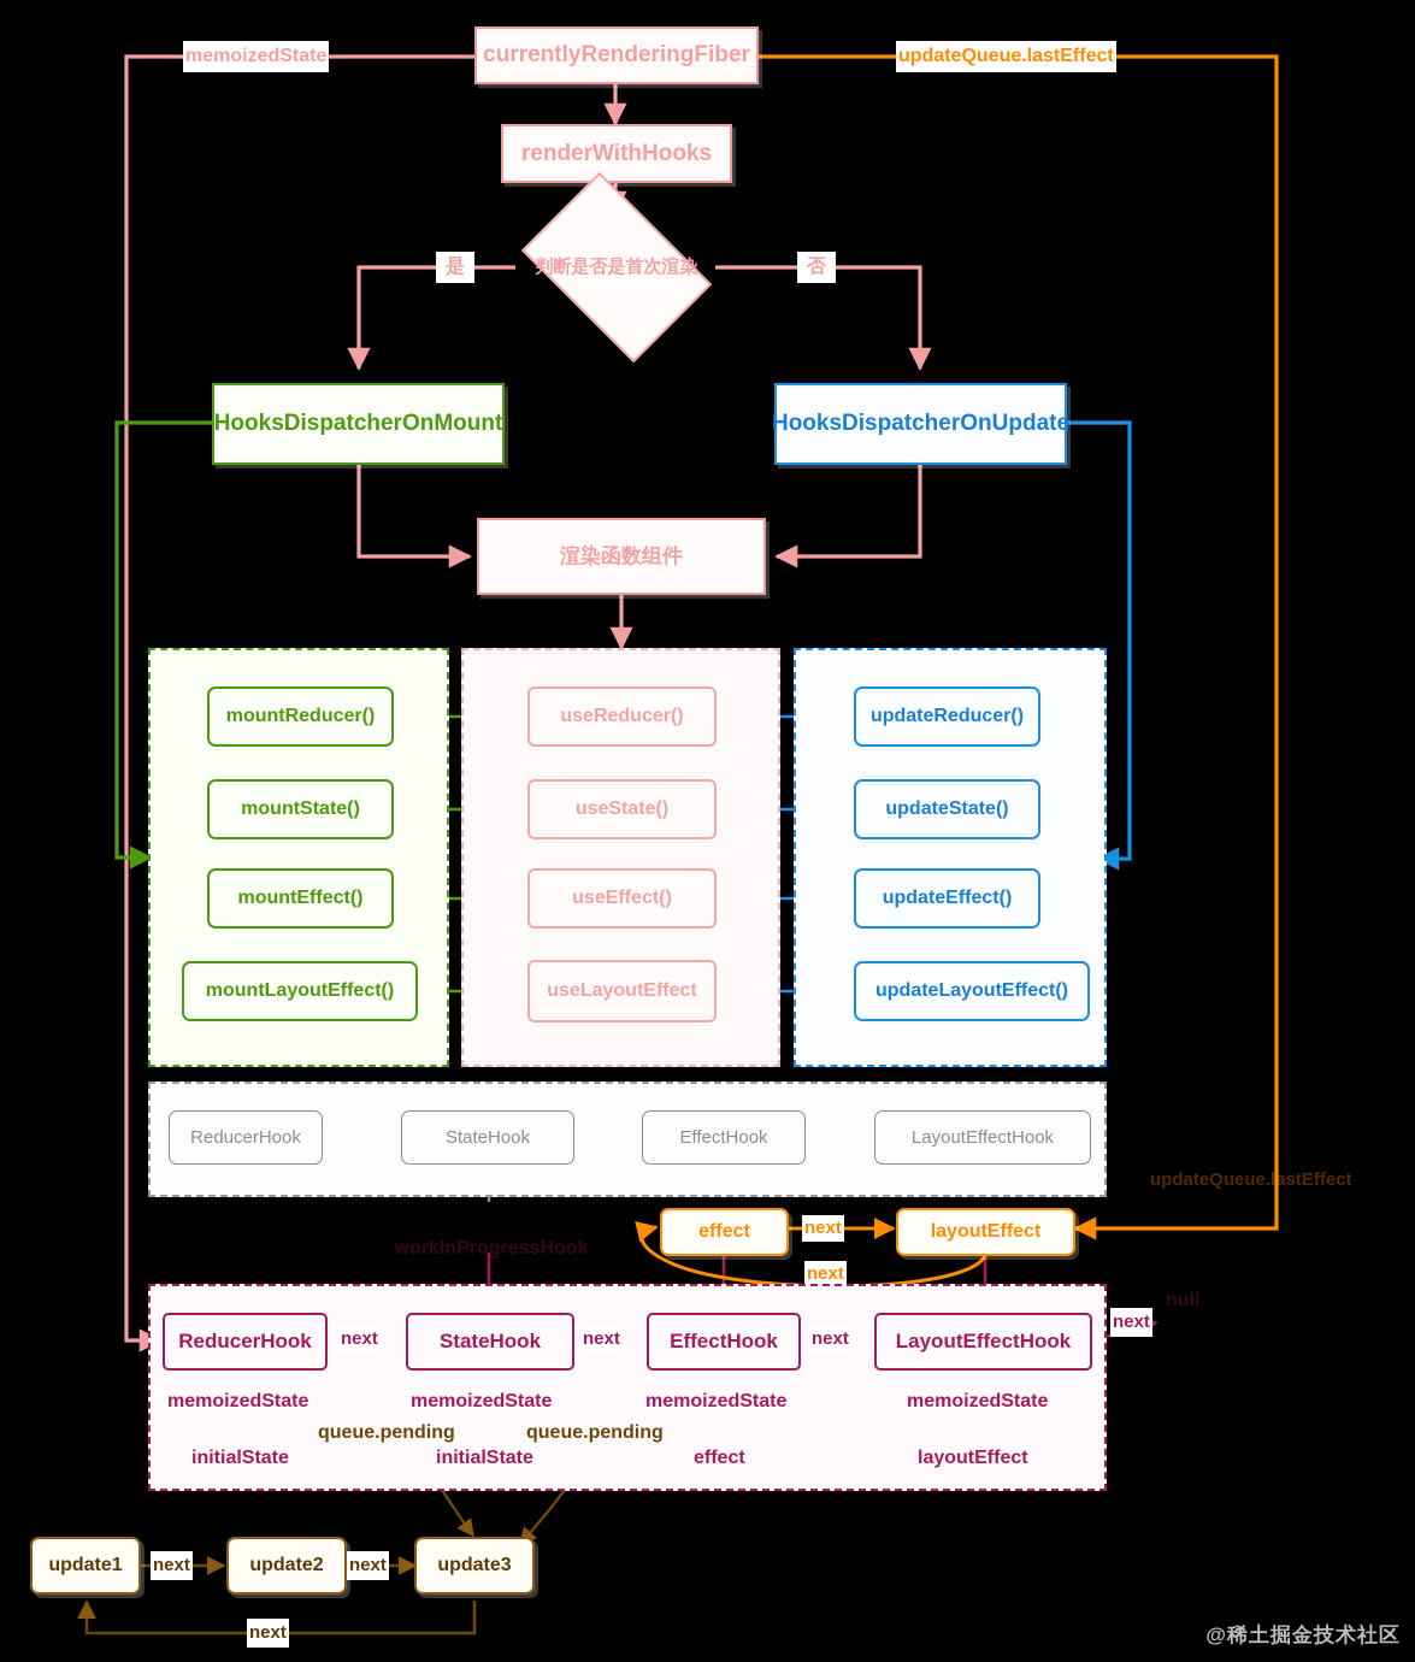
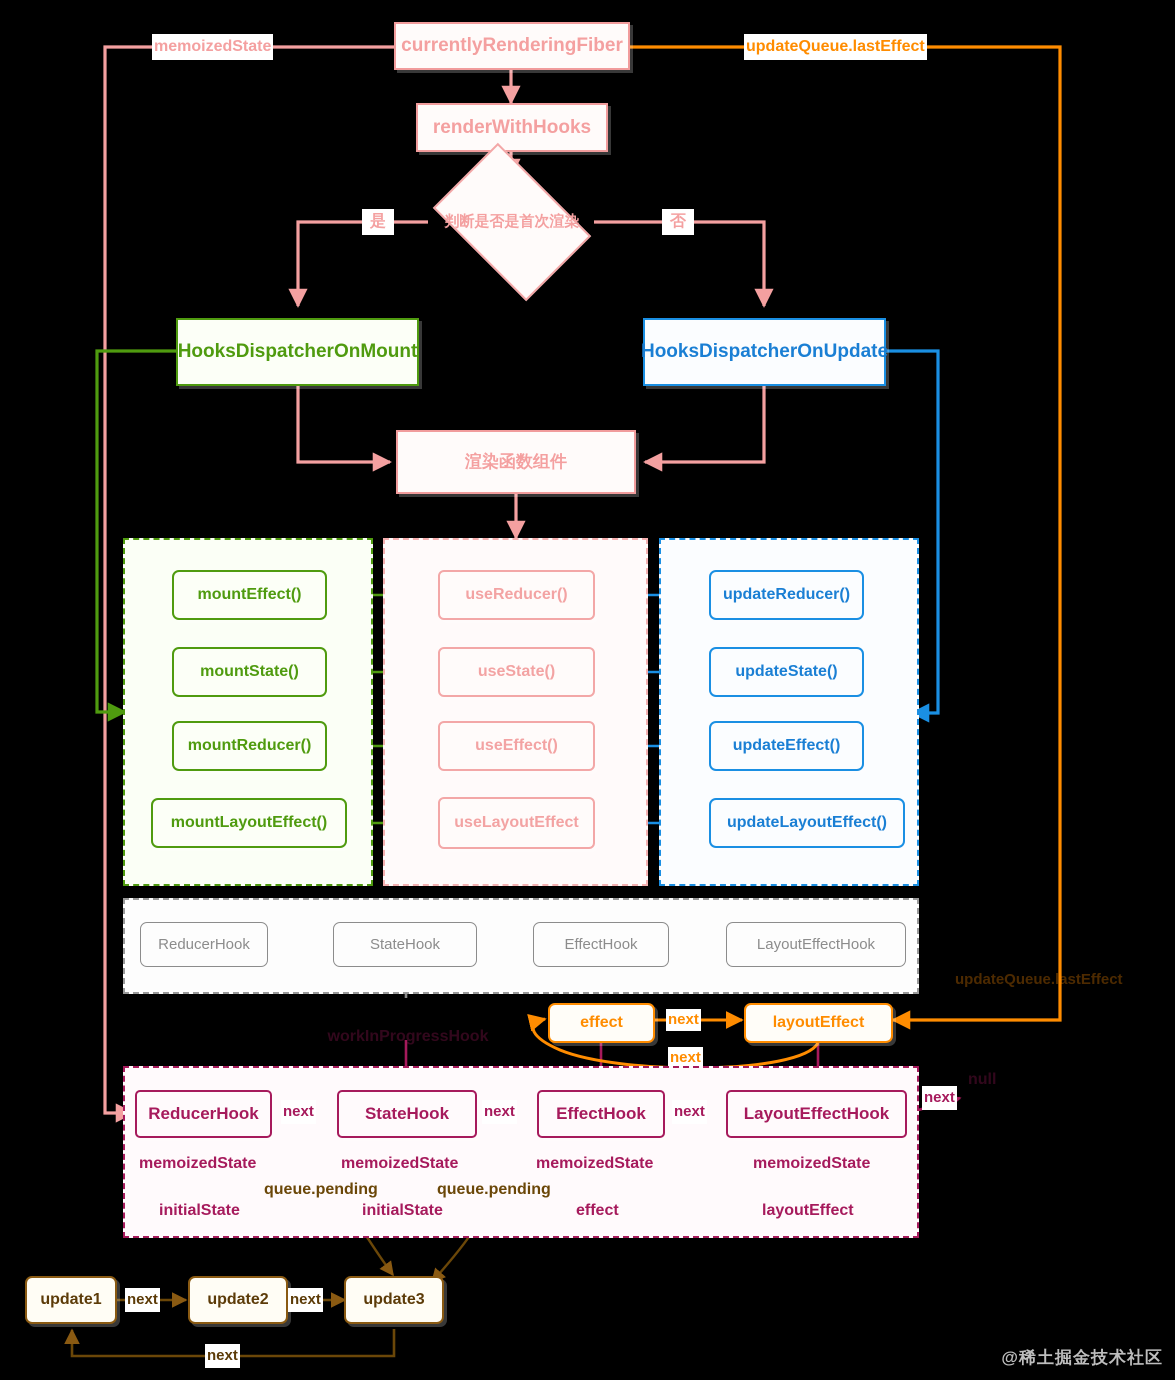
  currentlyRenderingFiber
  renderWithHooks
  判断是否是首次渲染
  是
  否
  memoizedState
  updateQueue.lastEffect
  HooksDispatcherOnMount
  HooksDispatcherOnUpdate
  渲染函数组件
- mountReducer()
+ mountEffect()
  mountState()
- mountEffect()
+ mountReducer()
  mountLayoutEffect()
  useReducer()
  useState()
  useEffect()
  useLayoutEffect
  updateReducer()
  updateState()
  updateEffect()
  updateLayoutEffect()
  ReducerHook
  StateHook
  EffectHook
  LayoutEffectHook
  workInProgressHook
  effect
  layoutEffect
  next
  next
  updateQueue.lastEffect
  ReducerHook
  StateHook
  EffectHook
  LayoutEffectHook
  next
  next
  next
  next
  null
  memoizedState
  memoizedState
  memoizedState
  memoizedState
  initialState
  initialState
  effect
  layoutEffect
  queue.pending
  queue.pending
  update1
  update2
  update3
  next
  next
  next
  @稀土掘金技术社区
